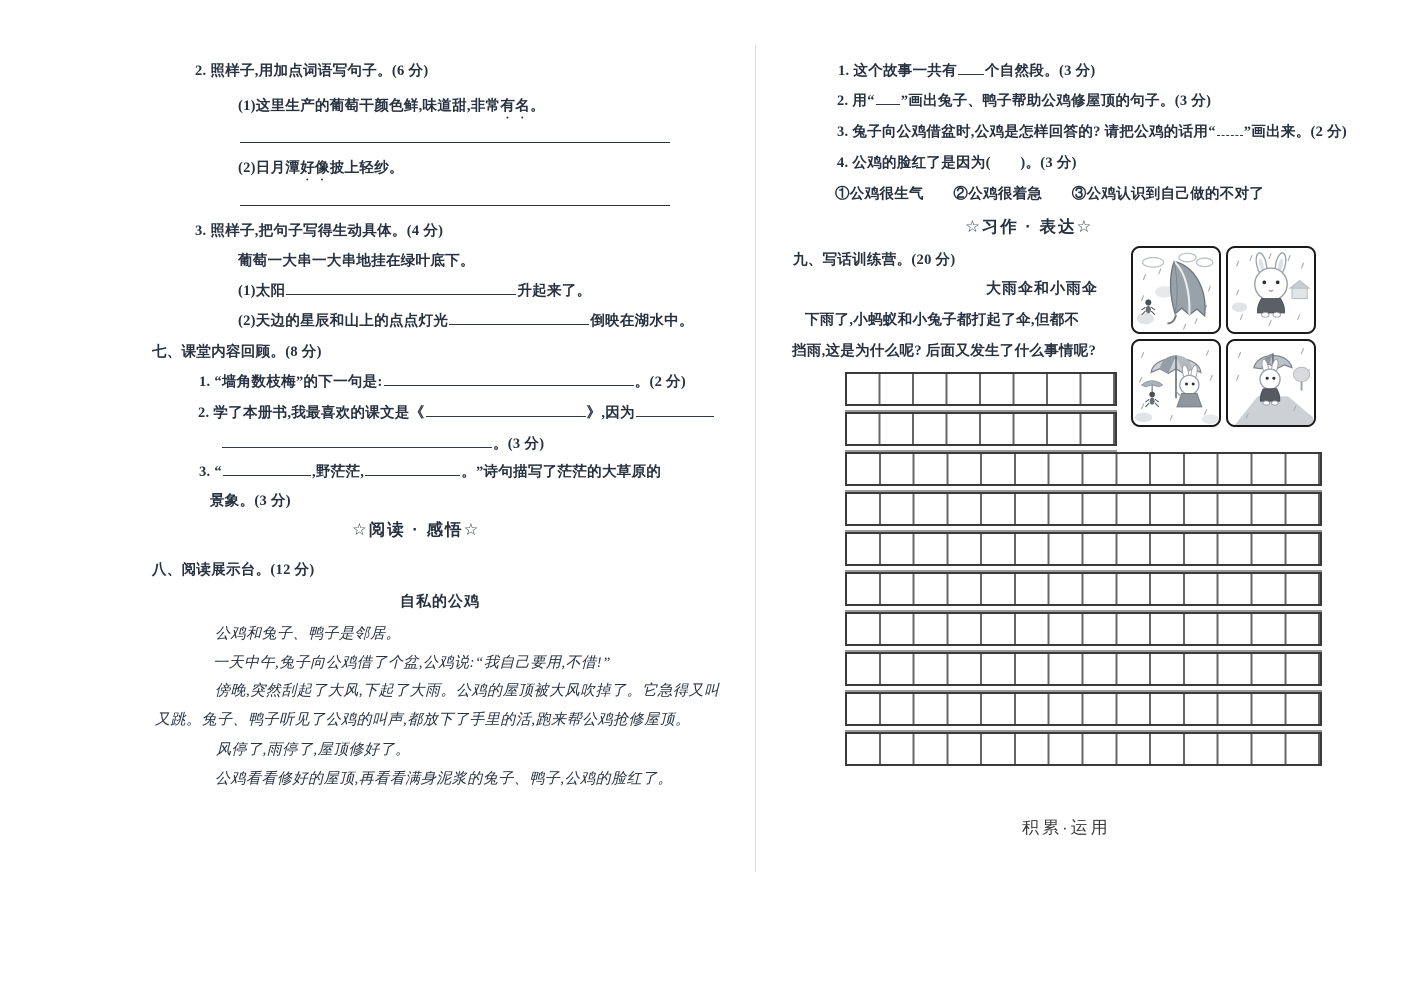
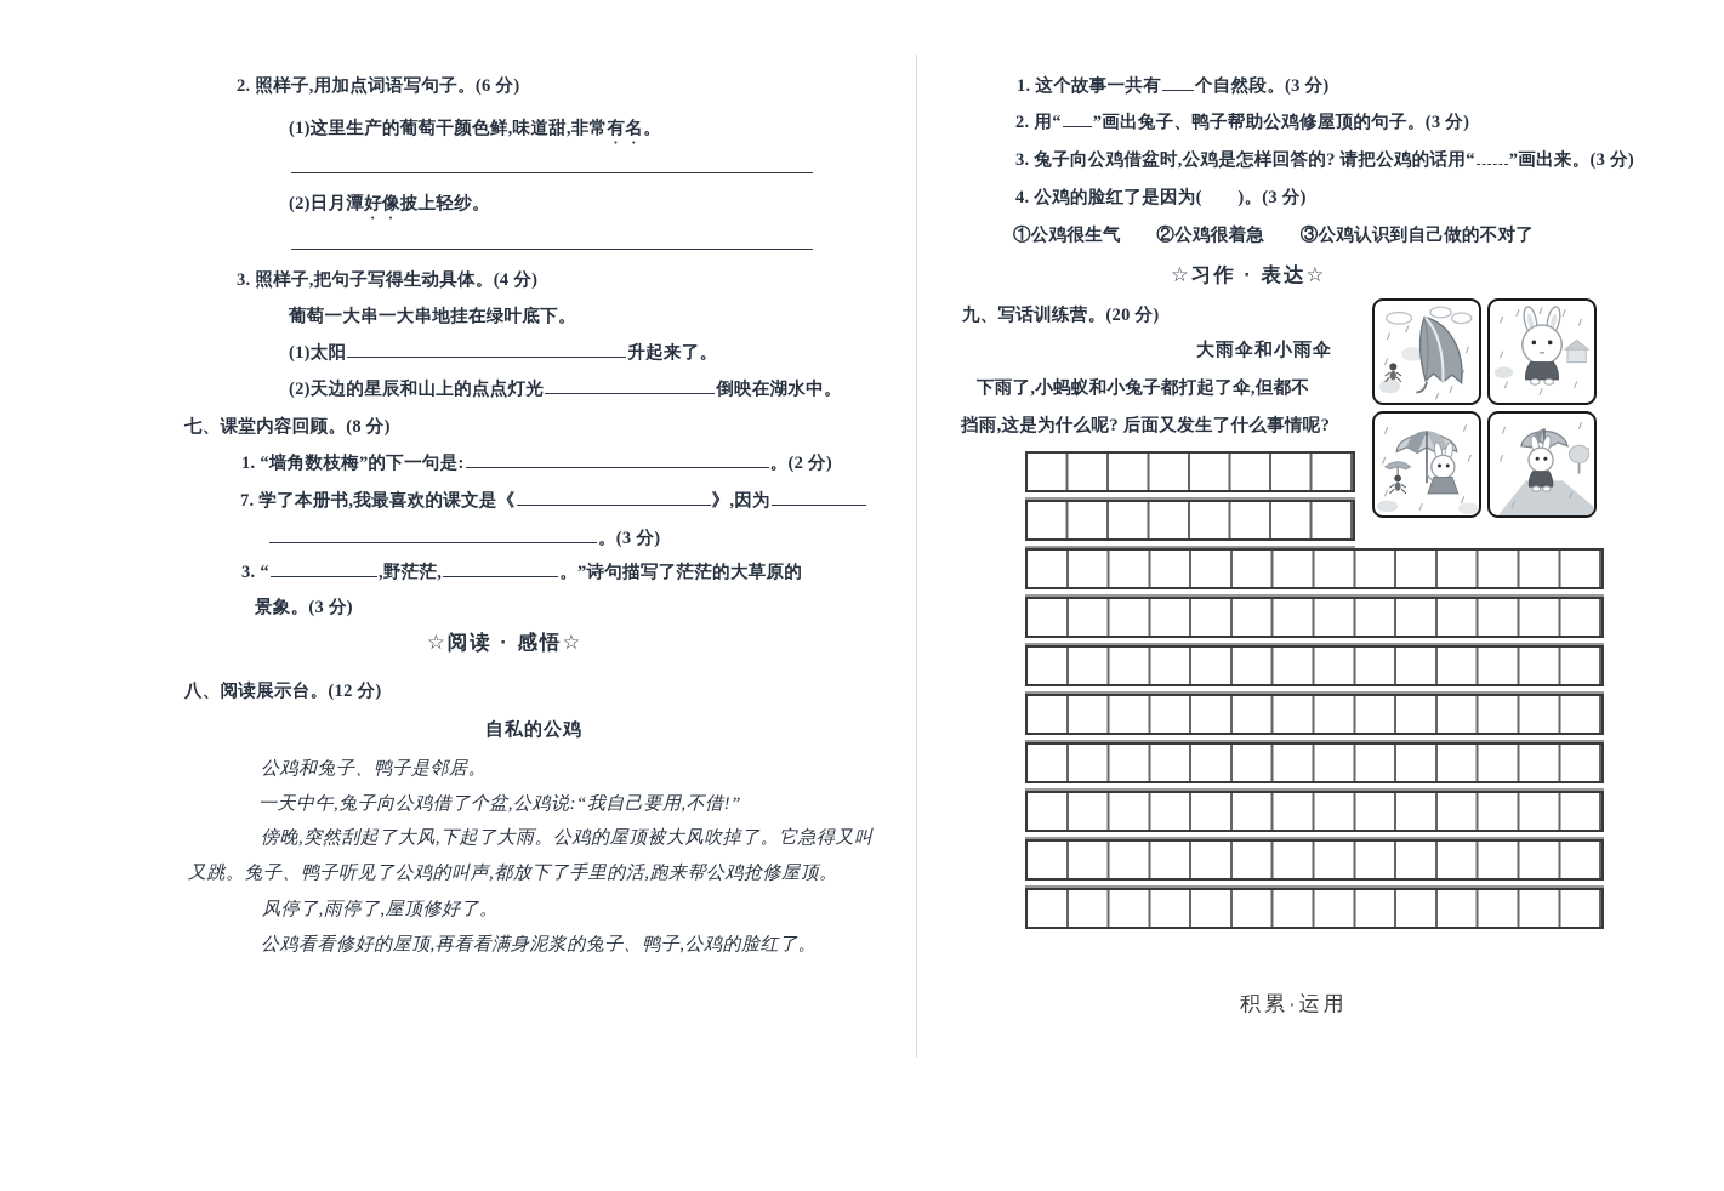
  2. 照样子,用加点词语写句子。(6 分)
  (1)这里生产的葡萄干颜色鲜,味道甜,非常有名。
  (2)日月潭好像披上轻纱。
  3. 照样子,把句子写得生动具体。(4 分)
  葡萄一大串一大串地挂在绿叶底下。
  (1)太阳 升起来了。
  (2)天边的星辰和山上的点点灯光 倒映在湖水中。
  七、课堂内容回顾。(8 分)
  1. “墙角数枝梅”的下一句是: 。(2 分)
- 2. 学了本册书,我最喜欢的课文是《 》,因为
+ 7. 学了本册书,我最喜欢的课文是《 》,因为
  。(3 分)
  3. “ ,野茫茫, 。”诗句描写了茫茫的大草原的
  景象。(3 分)
  ☆阅读 · 感悟☆
  八、阅读展示台。(12 分)
  自私的公鸡
  公鸡和兔子、鸭子是邻居。
  一天中午,兔子向公鸡借了个盆,公鸡说:“我自己要用,不借!”
  傍晚,突然刮起了大风,下起了大雨。公鸡的屋顶被大风吹掉了。它急得又叫
  又跳。兔子、鸭子听见了公鸡的叫声,都放下了手里的活,跑来帮公鸡抢修屋顶。
  风停了,雨停了,屋顶修好了。
  公鸡看看修好的屋顶,再看看满身泥浆的兔子、鸭子,公鸡的脸红了。
  1. 这个故事一共有 个自然段。(3 分)
  2. 用“ ”画出兔子、鸭子帮助公鸡修屋顶的句子。(3 分)
- 3. 兔子向公鸡借盆时,公鸡是怎样回答的? 请把公鸡的话用“ ”画出来。(2 分)
+ 3. 兔子向公鸡借盆时,公鸡是怎样回答的? 请把公鸡的话用“ ”画出来。(3 分)
  4. 公鸡的脸红了是因为( )。(3 分)
  ①公鸡很生气 ②公鸡很着急 ③公鸡认识到自己做的不对了
  ☆习作 · 表达☆
  九、写话训练营。(20 分)
  大雨伞和小雨伞
  下雨了,小蚂蚁和小兔子都打起了伞,但都不
  挡雨,这是为什么呢? 后面又发生了什么事情呢?
  积累·运用
